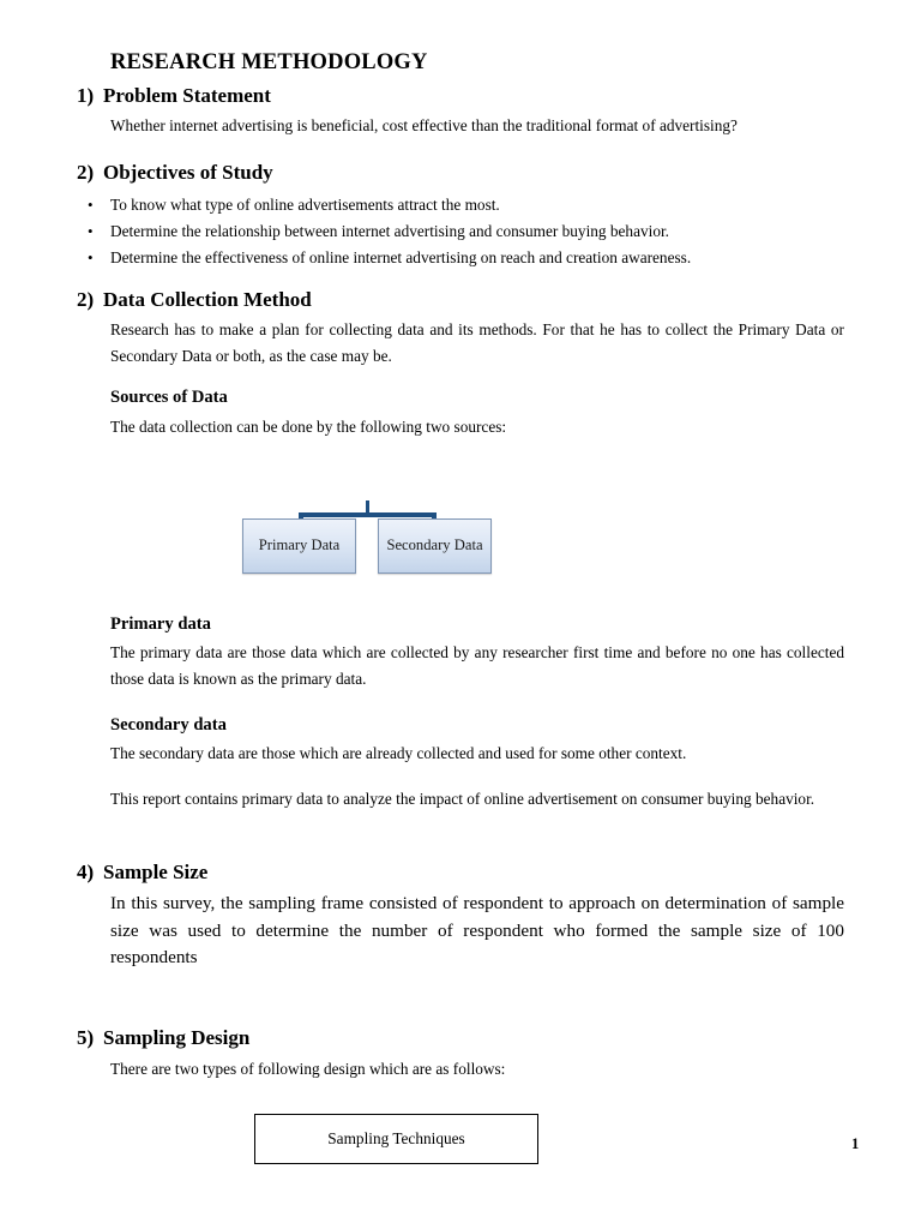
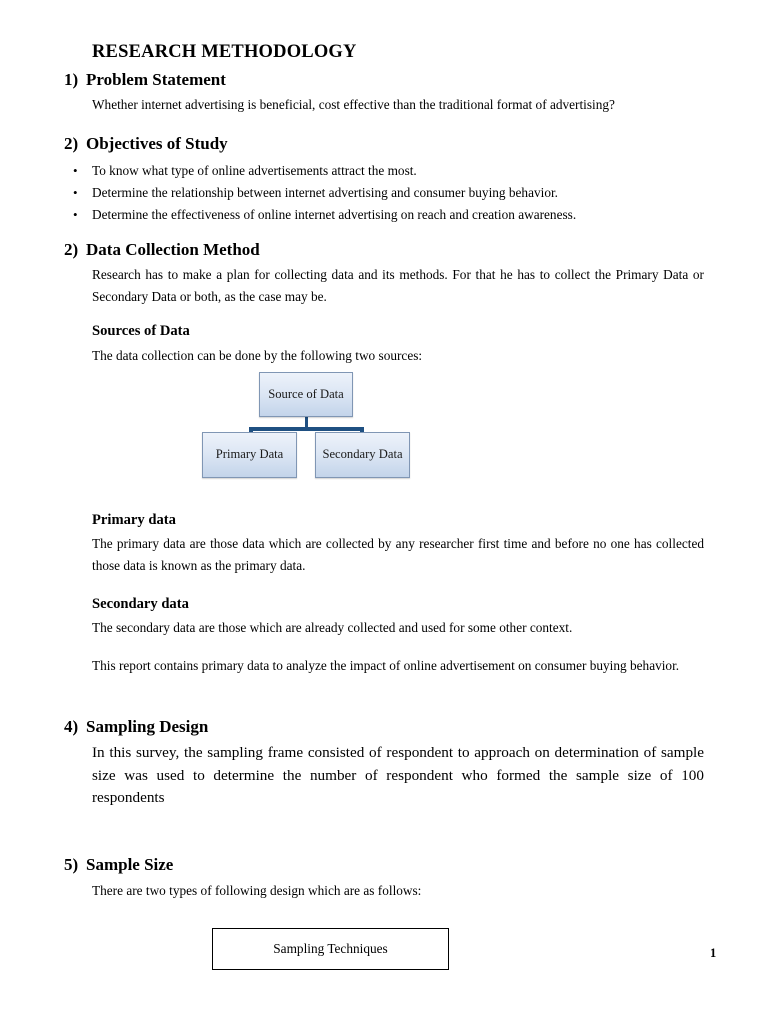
  RESEARCH METHODOLOGY
  1) Problem Statement
  Whether internet advertising is beneficial, cost effective than the traditional format of advertising?
  2) Objectives of Study
  •
  To know what type of online advertisements attract the most.
  •
  Determine the relationship between internet advertising and consumer buying behavior.
  •
  Determine the effectiveness of online internet advertising on reach and creation awareness.
  2) Data Collection Method
  Research has to make a plan for collecting data and its methods. For that he has to collect the Primary Data or Secondary Data or both, as the case may be.
  Sources of Data
  The data collection can be done by the following two sources:
+ Source of Data
  Primary Data
  Secondary Data
  Primary data
  The primary data are those data which are collected by any researcher first time and before no one has collected those data is known as the primary data.
  Secondary data
  The secondary data are those which are already collected and used for some other context.
  This report contains primary data to analyze the impact of online advertisement on consumer buying behavior.
- 4) Sample Size
+ 4) Sampling Design
  In this survey, the sampling frame consisted of respondent to approach on determination of sample size was used to determine the number of respondent who formed the sample size of 100 respondents
- 5) Sampling Design
+ 5) Sample Size
  There are two types of following design which are as follows:
  Sampling Techniques
  1
